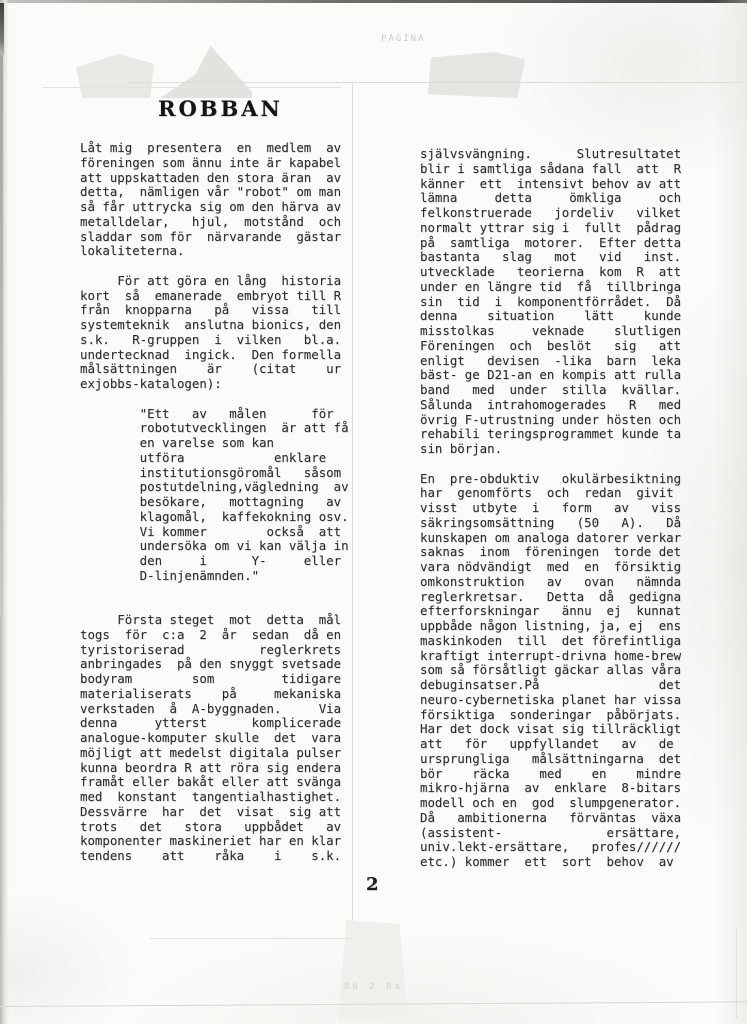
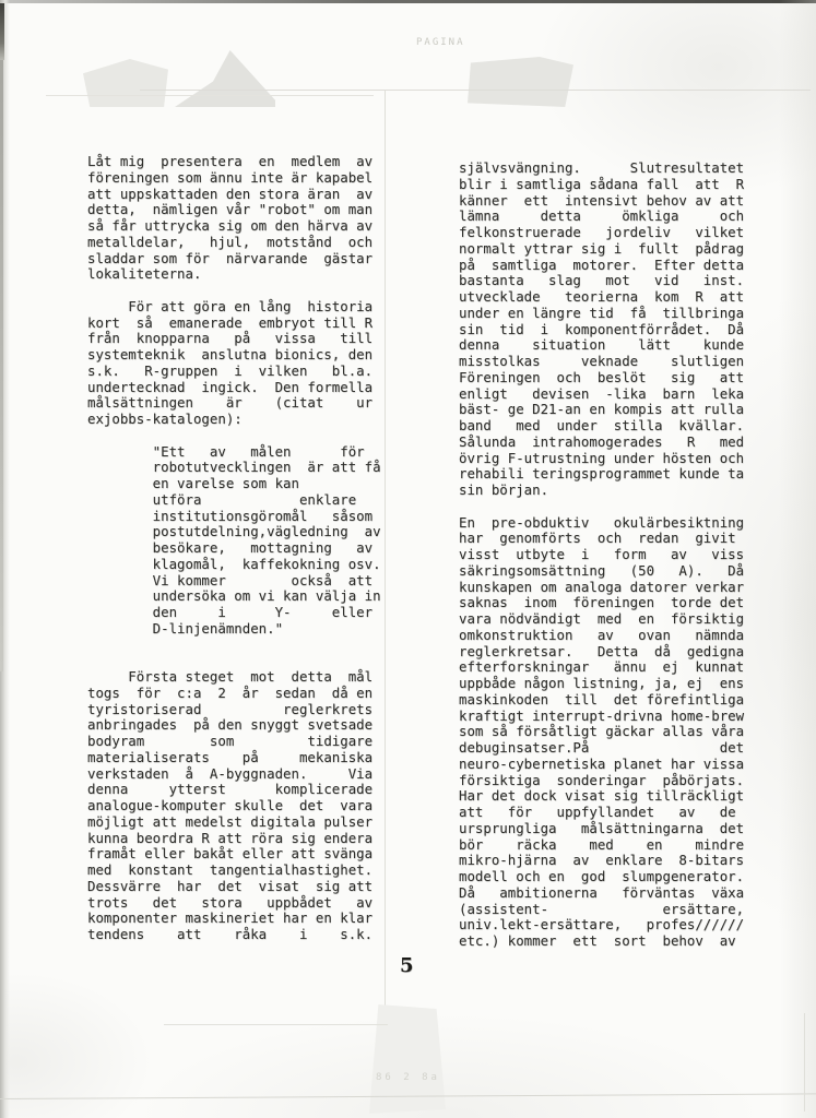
  PAGINA
- ROBBAN
  Låt mig presentera en medlem av
  föreningen som ännu inte är kapabel
  att uppskattaden den stora äran av
  detta, nämligen vår "robot" om man
  så får uttrycka sig om den härva av
  metalldelar, hjul, motstånd och
  sladdar som för närvarande gästar
  lokaliteterna.
  För att göra en lång historia
  kort så emanerade embryot till R
  från knopparna på vissa till
  systemteknik anslutna bionics, den
  s.k. R-gruppen i vilken bl.a.
  undertecknad ingick. Den formella
  målsättningen är (citat ur
  exjobbs-katalogen):
  "Ett av målen för
  robotutvecklingen är att få
  en varelse som kan
  utföra enklare
  institutionsgöromål såsom
  postutdelning,vägledning av
  besökare, mottagning av
  klagomål, kaffekokning osv.
  Vi kommer också att
  undersöka om vi kan välja in
  den i Y- eller
  D-linjenämnden."
  Första steget mot detta mål
  togs för c:a 2 år sedan då en
  tyristoriserad reglerkrets
  anbringades på den snyggt svetsade
  bodyram som tidigare
  materialiserats på mekaniska
  verkstaden å A-byggnaden. Via
  denna ytterst komplicerade
  analogue-komputer skulle det vara
  möjligt att medelst digitala pulser
  kunna beordra R att röra sig endera
  framåt eller bakåt eller att svänga
  med konstant tangentialhastighet.
  Dessvärre har det visat sig att
  trots det stora uppbådet av
  komponenter maskineriet har en klar
  tendens att råka i s.k.
  självsvängning. Slutresultatet
  blir i samtliga sådana fall att R
  känner ett intensivt behov av att
  lämna detta ömkliga och
  felkonstruerade jordeliv vilket
  normalt yttrar sig i fullt pådrag
  på samtliga motorer. Efter detta
  bastanta slag mot vid inst.
  utvecklade teorierna kom R att
  under en längre tid få tillbringa
  sin tid i komponentförrådet. Då
  denna situation lätt kunde
  misstolkas veknade slutligen
  Föreningen och beslöt sig att
  enligt devisen -lika barn leka
  bäst- ge D21-an en kompis att rulla
  band med under stilla kvällar.
  Sålunda intrahomogerades R med
  övrig F-utrustning under hösten och
  rehabili teringsprogrammet kunde ta
  sin början.
  En pre-obduktiv okulärbesiktning
  har genomförts och redan givit
  visst utbyte i form av viss
  säkringsomsättning (50 A). Då
  kunskapen om analoga datorer verkar
  saknas inom föreningen torde det
  vara nödvändigt med en försiktig
  omkonstruktion av ovan nämnda
  reglerkretsar. Detta då gedigna
  efterforskningar ännu ej kunnat
  uppbåde någon listning, ja, ej ens
  maskinkoden till det förefintliga
  kraftigt interrupt-drivna home-brew
  som så försåtligt gäckar allas våra
  debuginsatser.På det
  neuro-cybernetiska planet har vissa
  försiktiga sonderingar påbörjats.
  Har det dock visat sig tillräckligt
  att för uppfyllandet av de
  ursprungliga målsättningarna det
  bör räcka med en mindre
  mikro-hjärna av enklare 8-bitars
  modell och en god slumpgenerator.
  Då ambitionerna förväntas växa
  (assistent- ersättare,
  univ.lekt-ersättare, profes//////
  etc.) kommer ett sort behov av
- 2
+ 5
  86 2 8a
